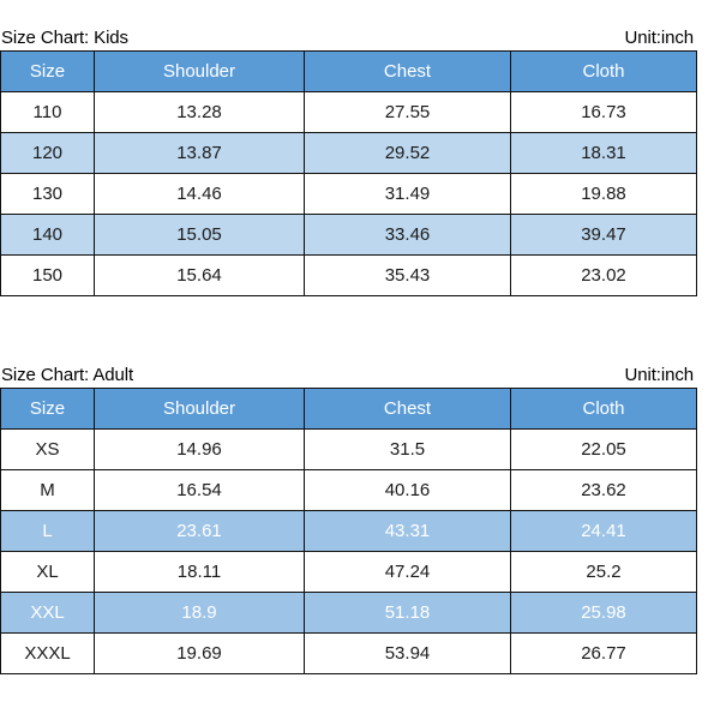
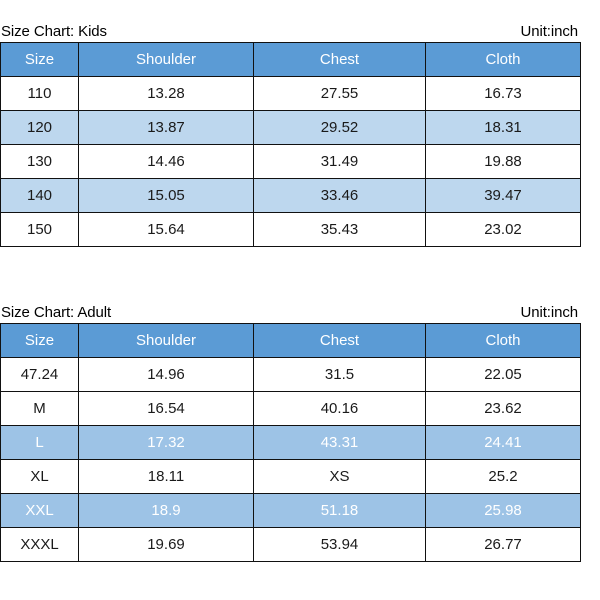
  Size Chart: Kids
  Unit:inch
  Size	Shoulder	Chest	Cloth
  110	13.28	27.55	16.73
  120	13.87	29.52	18.31
  130	14.46	31.49	19.88
  140	15.05	33.46	39.47
  150	15.64	35.43	23.02
  Size Chart: Adult
  Unit:inch
  Size	Shoulder	Chest	Cloth
- XS	14.96	31.5	22.05
+ 47.24	14.96	31.5	22.05
  M	16.54	40.16	23.62
- L	23.61	43.31	24.41
+ L	17.32	43.31	24.41
- XL	18.11	47.24	25.2
+ XL	18.11	XS	25.2
  XXL	18.9	51.18	25.98
  XXXL	19.69	53.94	26.77
